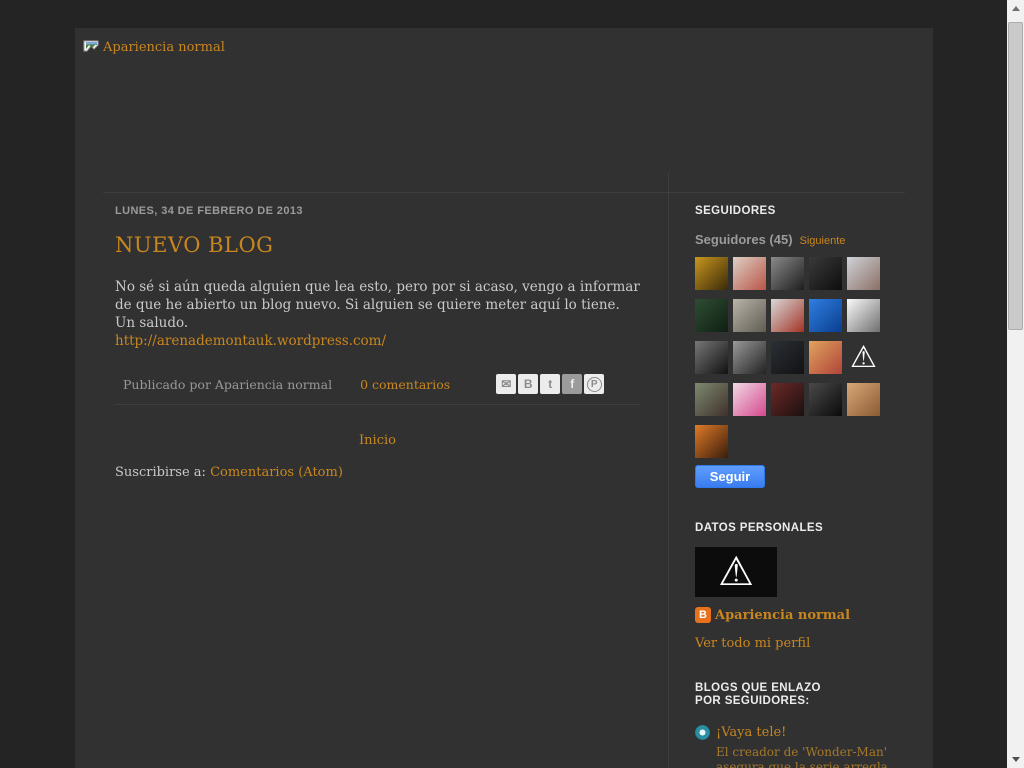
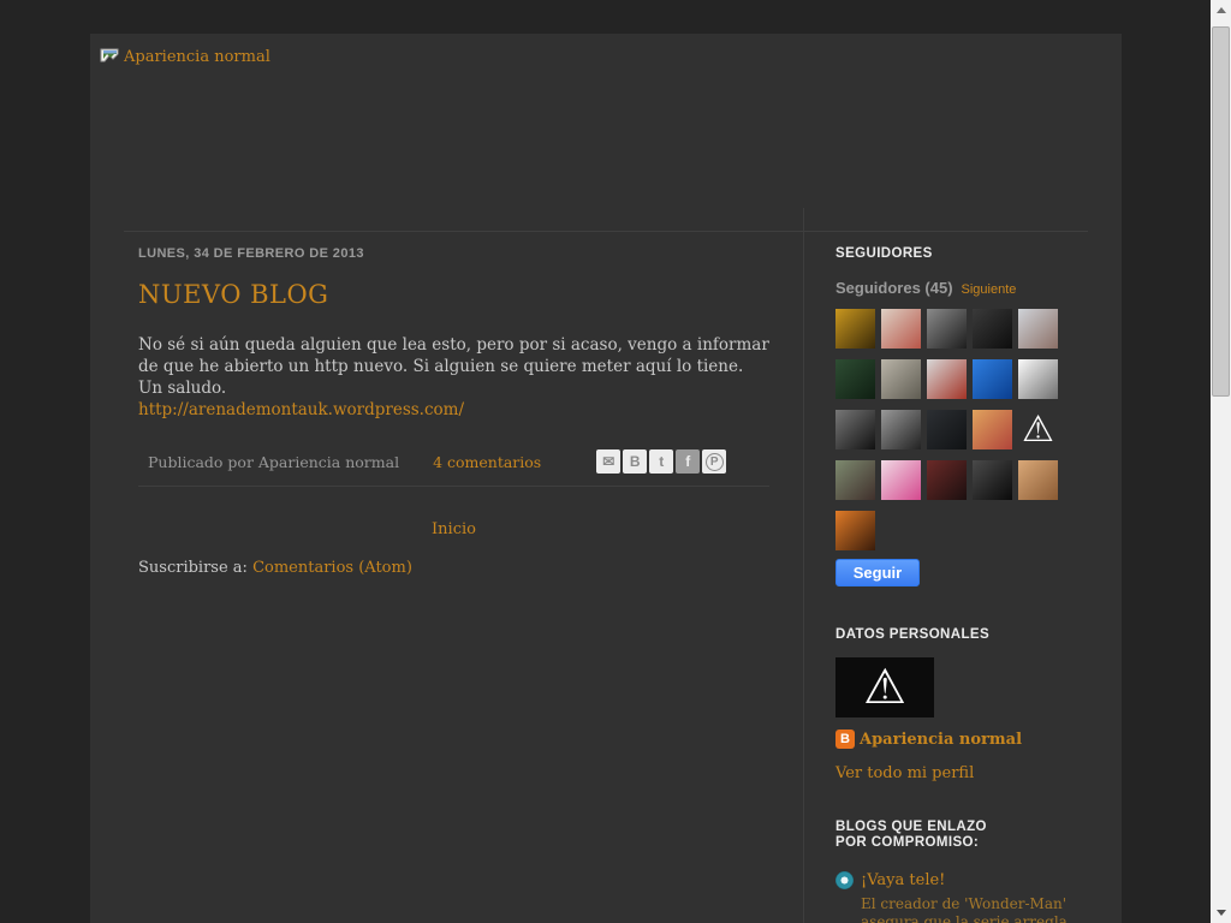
  Apariencia normal
  LUNES, 34 DE FEBRERO DE 2013
  NUEVO BLOG
- No sé si aún queda alguien que lea esto, pero por si acaso, vengo a informar de que he abierto un blog nuevo. Si alguien se quiere meter aquí lo tiene. Un saludo.
+ No sé si aún queda alguien que lea esto, pero por si acaso, vengo a informar de que he abierto un http nuevo. Si alguien se quiere meter aquí lo tiene. Un saludo.
  http://arenademontauk.wordpress.com/
  Publicado por Apariencia normal
- 0 comentarios
+ 4 comentarios
  ✉
  B
  t
  f
  P
  Inicio
  Suscribirse a: Comentarios (Atom)
  SEGUIDORES
  Seguidores (45)
  Siguiente
  ⚠
  Seguir
  DATOS PERSONALES
  ⚠
  B
  Apariencia normal
  Ver todo mi perfil
- BLOGS QUE ENLAZO POR SEGUIDORES:
+ BLOGS QUE ENLAZO POR COMPROMISO:
  ¡Vaya tele!
